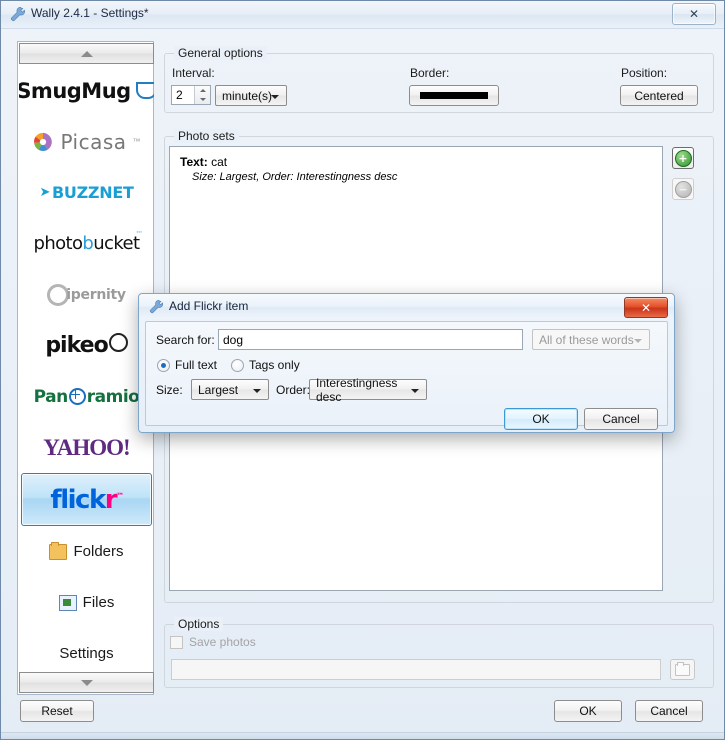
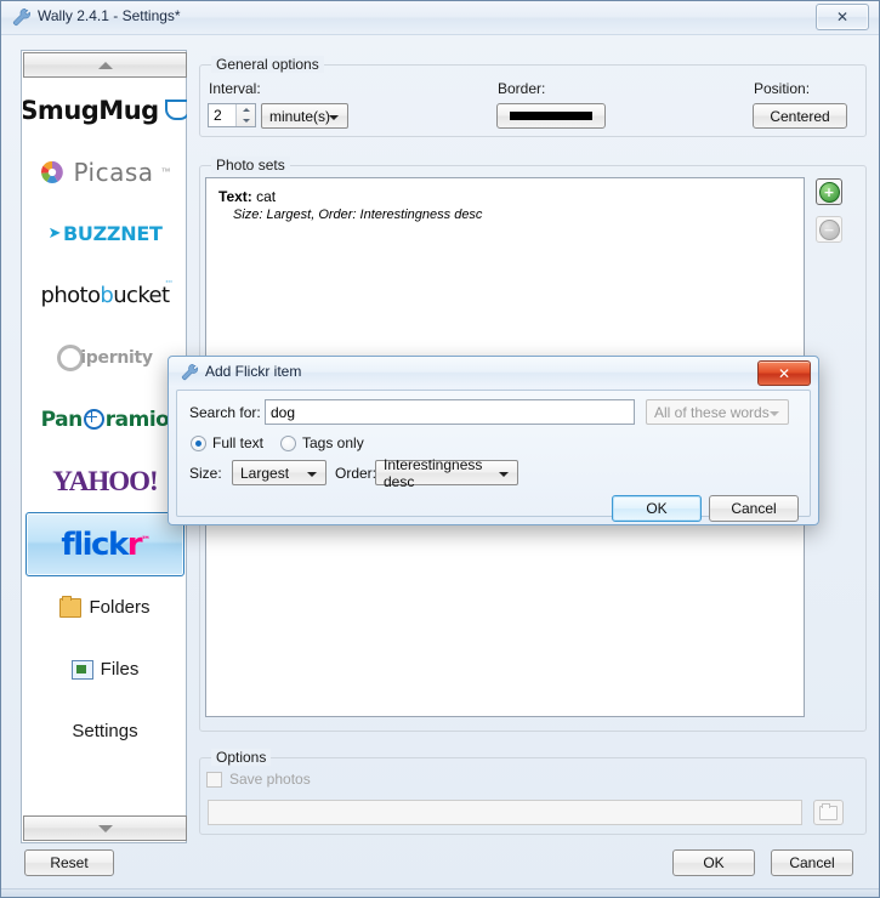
  Wally 2.4.1 - Settings*
  ✕
  SmugMug
  Picasa
  ™
  ➤
  BUZZNET
  photobucket
  ···
  ipernity
- pikeo
  Pan
  ramio
  YAHOO!
  flickr™
  Folders
  Files
  Settings
  General options
  Interval:
  2
  minute(s)
  Border:
  Position:
  Centered
  Photo sets
  Text: cat
  Size: Largest, Order: Interestingness desc
  +
  −
  Options
  Save photos
  Reset
  OK
  Cancel
  Add Flickr item
  ✕
  Search for:
  dog
  All of these words
  Full text
  Tags only
  Size:
  Largest
  Order
  Interestingness desc
  OK
  Cancel
